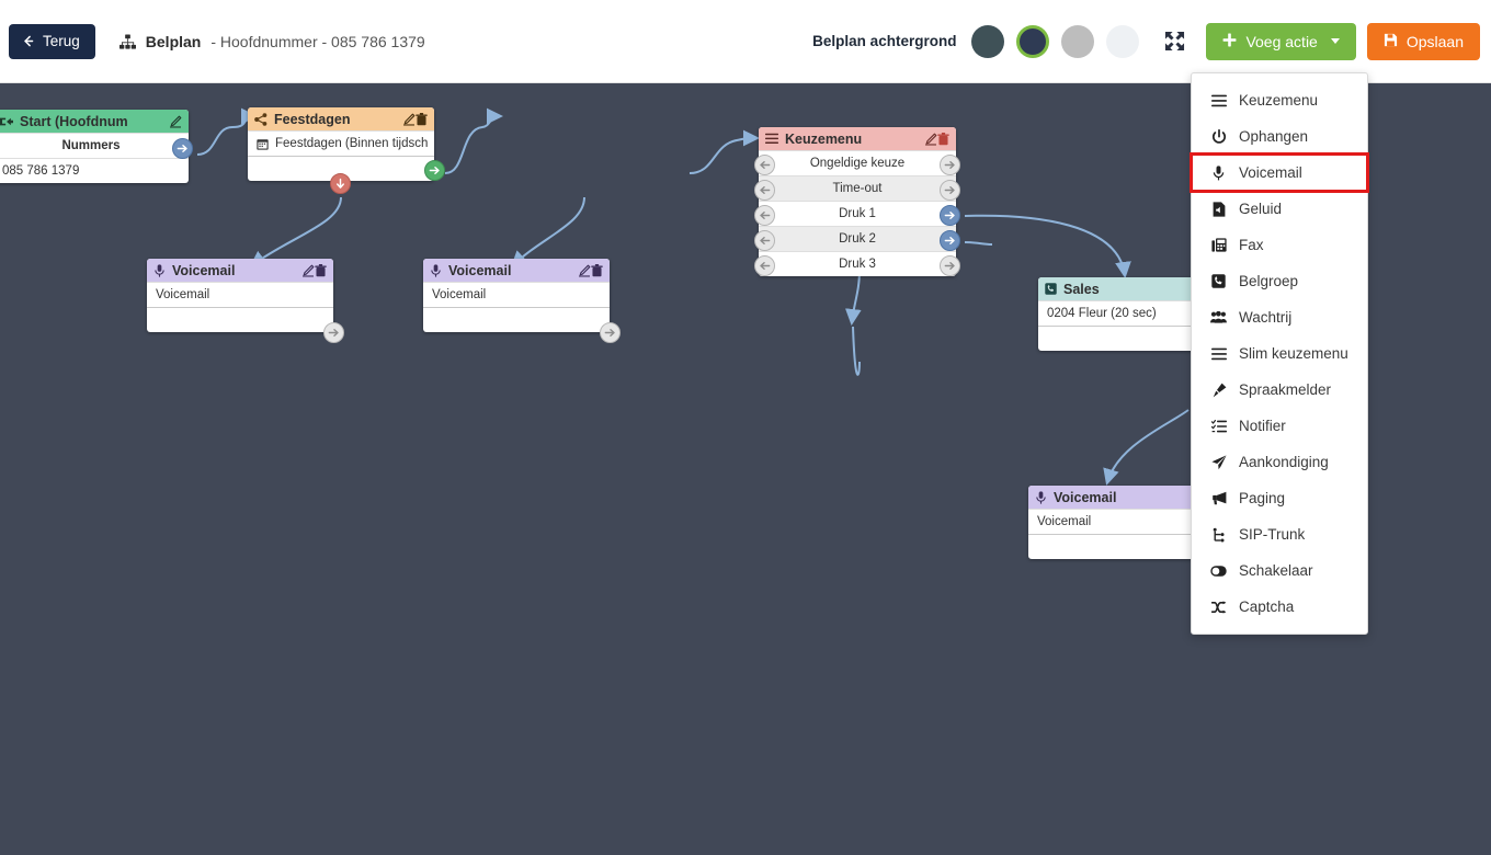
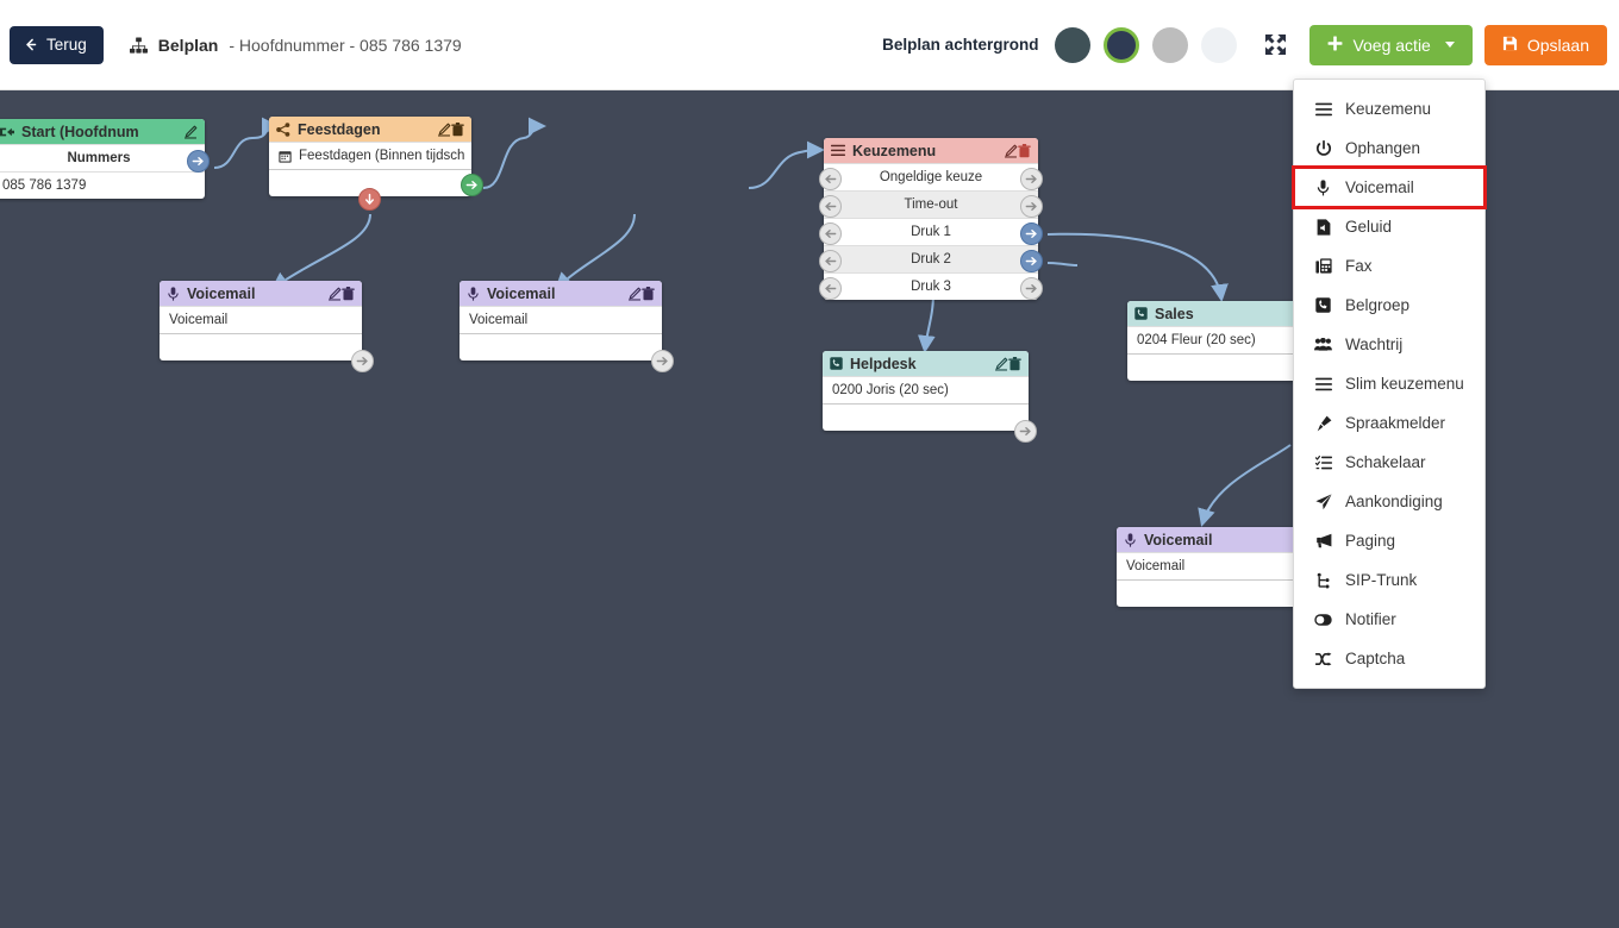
  Terug
  Belplan
  - Hoofdnummer - 085 786 1379
  Belplan achtergrond
  Voeg actie
  Opslaan
  Start (Hoofdnum
  Nummers
  085 786 1379
  Feestdagen
  Feestdagen (Binnen tijdsch
  Voicemail
  Voicemail
  Voicemail
  Voicemail
  Keuzemenu
  Ongeldige keuze
  Time-out
  Druk 1
  Druk 2
  Druk 3
+ Helpdesk
+ 0200 Joris (20 sec)
  Sales
  0204 Fleur (20 sec)
  Voicemail
  Voicemail
  Keuzemenu
  Ophangen
  Voicemail
  Geluid
  Fax
  Belgroep
  Wachtrij
  Slim keuzemenu
  Spraakmelder
- Notifier
+ Schakelaar
  Aankondiging
  Paging
  SIP-Trunk
- Schakelaar
+ Notifier
  Captcha
